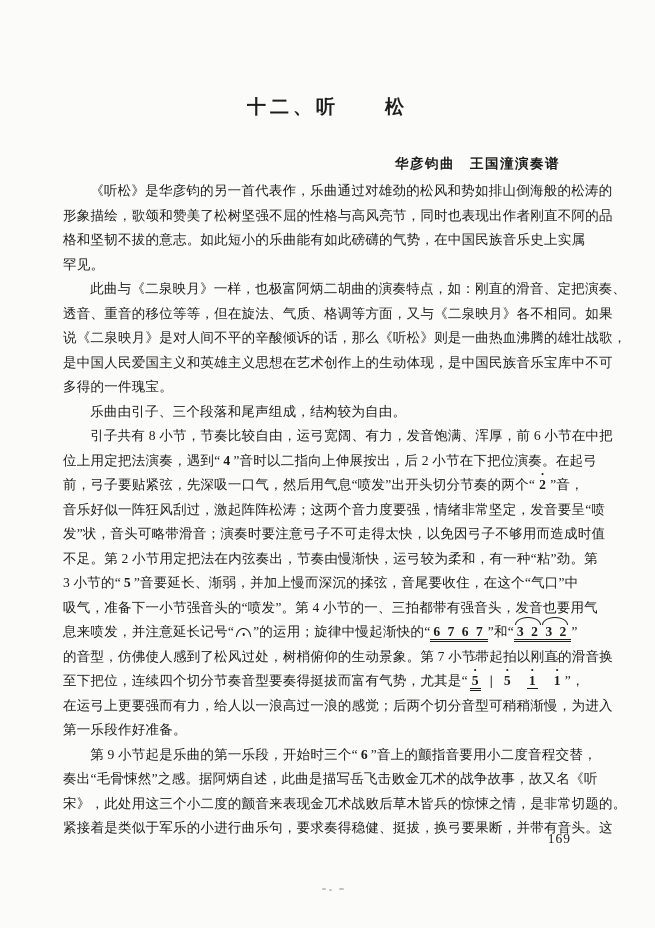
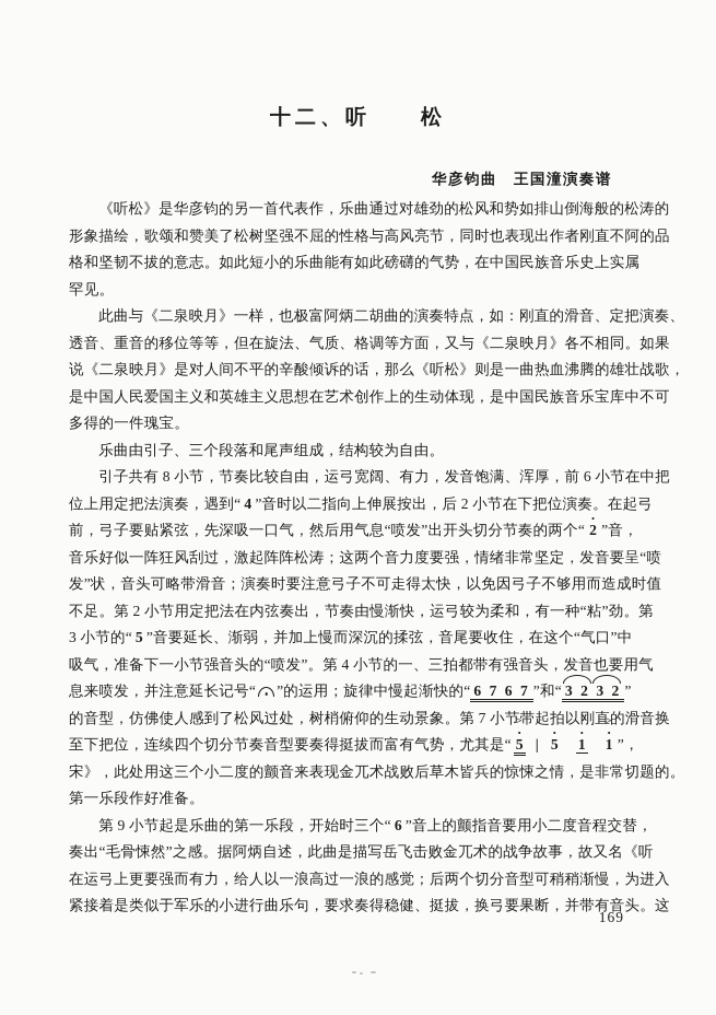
  十二、听 松
  华彦钧曲 王国潼演奏谱
  《听松》是华彦钧的另一首代表作，乐曲通过对雄劲的松风和势如排山倒海般的松涛的
  形象描绘，歌颂和赞美了松树坚强不屈的性格与高风亮节，同时也表现出作者刚直不阿的品
  格和坚韧不拔的意志。如此短小的乐曲能有如此磅礴的气势，在中国民族音乐史上实属
  罕见。
  此曲与《二泉映月》一样，也极富阿炳二胡曲的演奏特点，如：刚直的滑音、定把演奏、
  透音、重音的移位等等，但在旋法、气质、格调等方面，又与《二泉映月》各不相同。如果
  说《二泉映月》是对人间不平的辛酸倾诉的话，那么《听松》则是一曲热血沸腾的雄壮战歌，
  是中国人民爱国主义和英雄主义思想在艺术创作上的生动体现，是中国民族音乐宝库中不可
  多得的一件瑰宝。
  乐曲由引子、三个段落和尾声组成，结构较为自由。
  引子共有 8 小节，节奏比较自由，运弓宽阔、有力，发音饱满、浑厚，前 6 小节在中把
  位上用定把法演奏，遇到“ 4 ”音时以二指向上伸展按出，后 2 小节在下把位演奏。在起弓
  前，弓子要贴紧弦，先深吸一口气，然后用气息“喷发”出开头切分节奏的两个“ 2 ”音，
  音乐好似一阵狂风刮过，激起阵阵松涛；这两个音力度要强，情绪非常坚定，发音要呈“喷
  发”状，音头可略带滑音；演奏时要注意弓子不可走得太快，以免因弓子不够用而造成时值
  不足。第 2 小节用定把法在内弦奏出，节奏由慢渐快，运弓较为柔和，有一种“粘”劲。第
  3 小节的“ 5 ”音要延长、渐弱，并加上慢而深沉的揉弦，音尾要收住，在这个“气口”中
  吸气，准备下一小节强音头的“喷发”。第 4 小节的一、三拍都带有强音头，发音也要用气
  息来喷发，并注意延长记号“ ”的运用；旋律中慢起渐快的“ 6 7 6 7 ”和“ 3 2 3 2 ”
  的音型，仿佛使人感到了松风过处，树梢俯仰的生动景象。第 7 小节带起拍以刚直的滑音换
  至下把位，连续四个切分节奏音型要奏得挺拔而富有气势，尤其是“ 5 | 5 1 1 ”，
- 在运弓上更要强而有力，给人以一浪高过一浪的感觉；后两个切分音型可稍稍渐慢，为进入
+ 宋》，此处用这三个小二度的颤音来表现金兀术战败后草木皆兵的惊悚之情，是非常切题的。
  第一乐段作好准备。
  第 9 小节起是乐曲的第一乐段，开始时三个“ 6 ”音上的颤指音要用小二度音程交替，
  奏出“毛骨悚然”之感。据阿炳自述，此曲是描写岳飞击败金兀术的战争故事，故又名《听
- 宋》，此处用这三个小二度的颤音来表现金兀术战败后草木皆兵的惊悚之情，是非常切题的。
+ 在运弓上更要强而有力，给人以一浪高过一浪的感觉；后两个切分音型可稍稍渐慢，为进入
  紧接着是类似于军乐的小进行曲乐句，要求奏得稳健、挺拔，换弓要果断，并带有音头。这
  169
